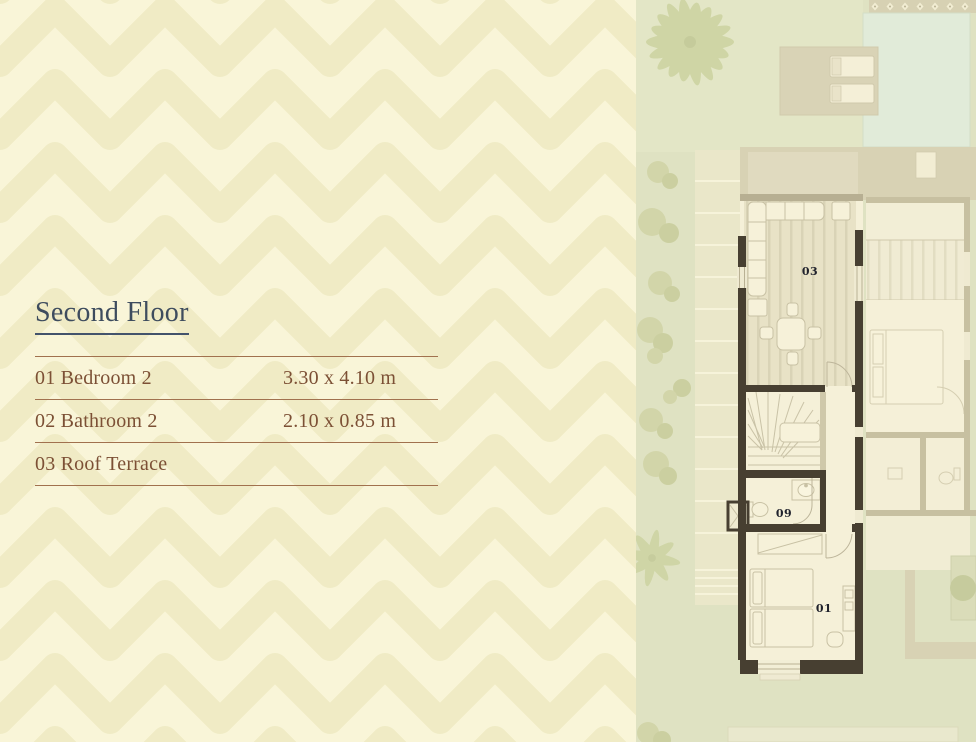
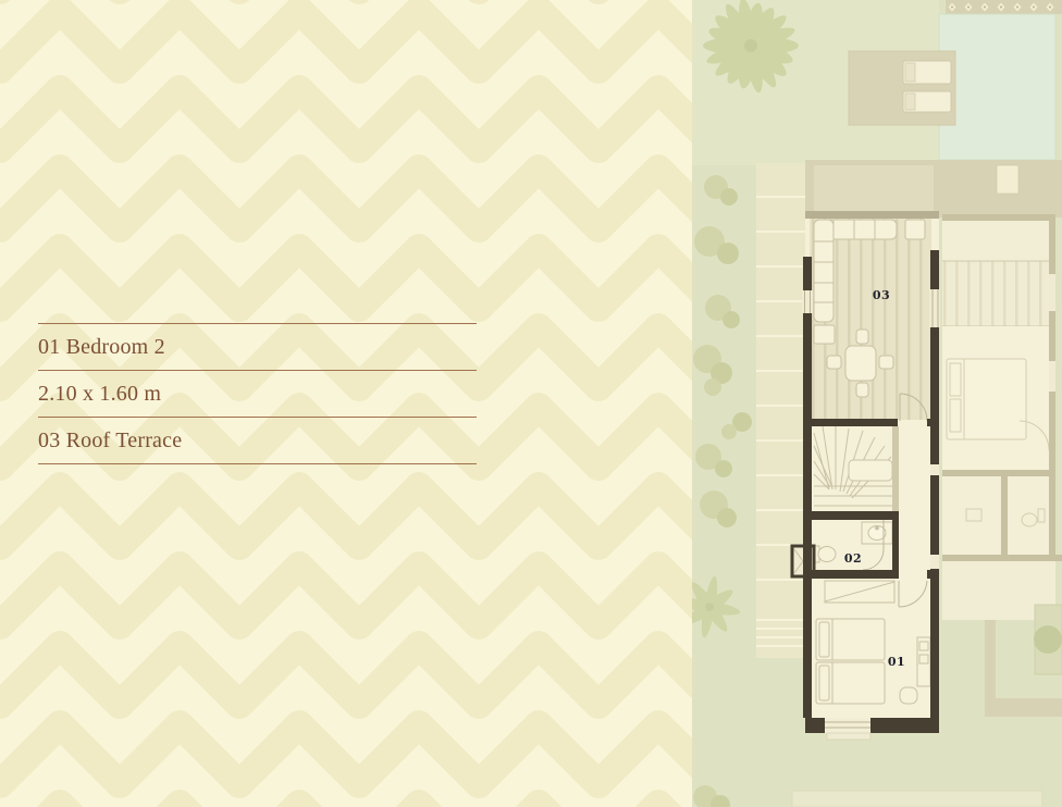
- Second Floor
  01 Bedroom 2
- 3.30 x 4.10 m
- 02 Bathroom 2
- 2.10 x 0.85 m
+ 2.10 x 1.60 m
  03 Roof Terrace
  03
- 09
+ 02
  01
